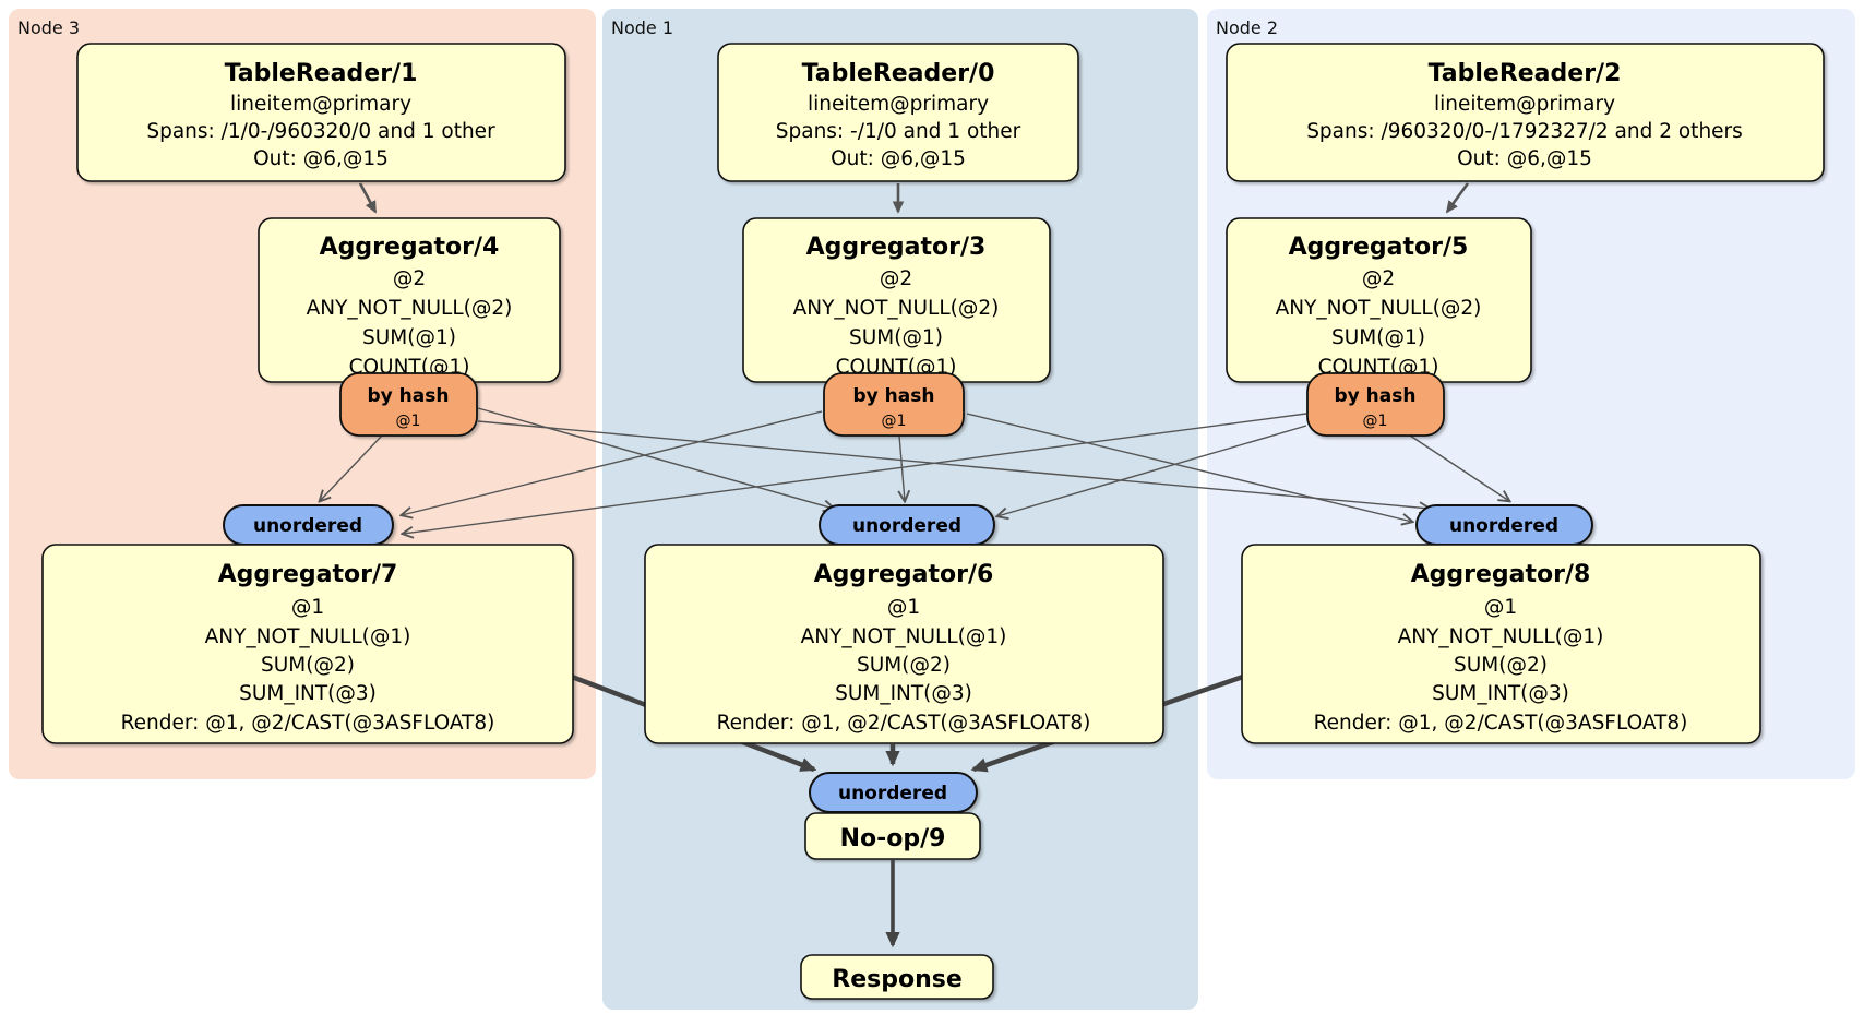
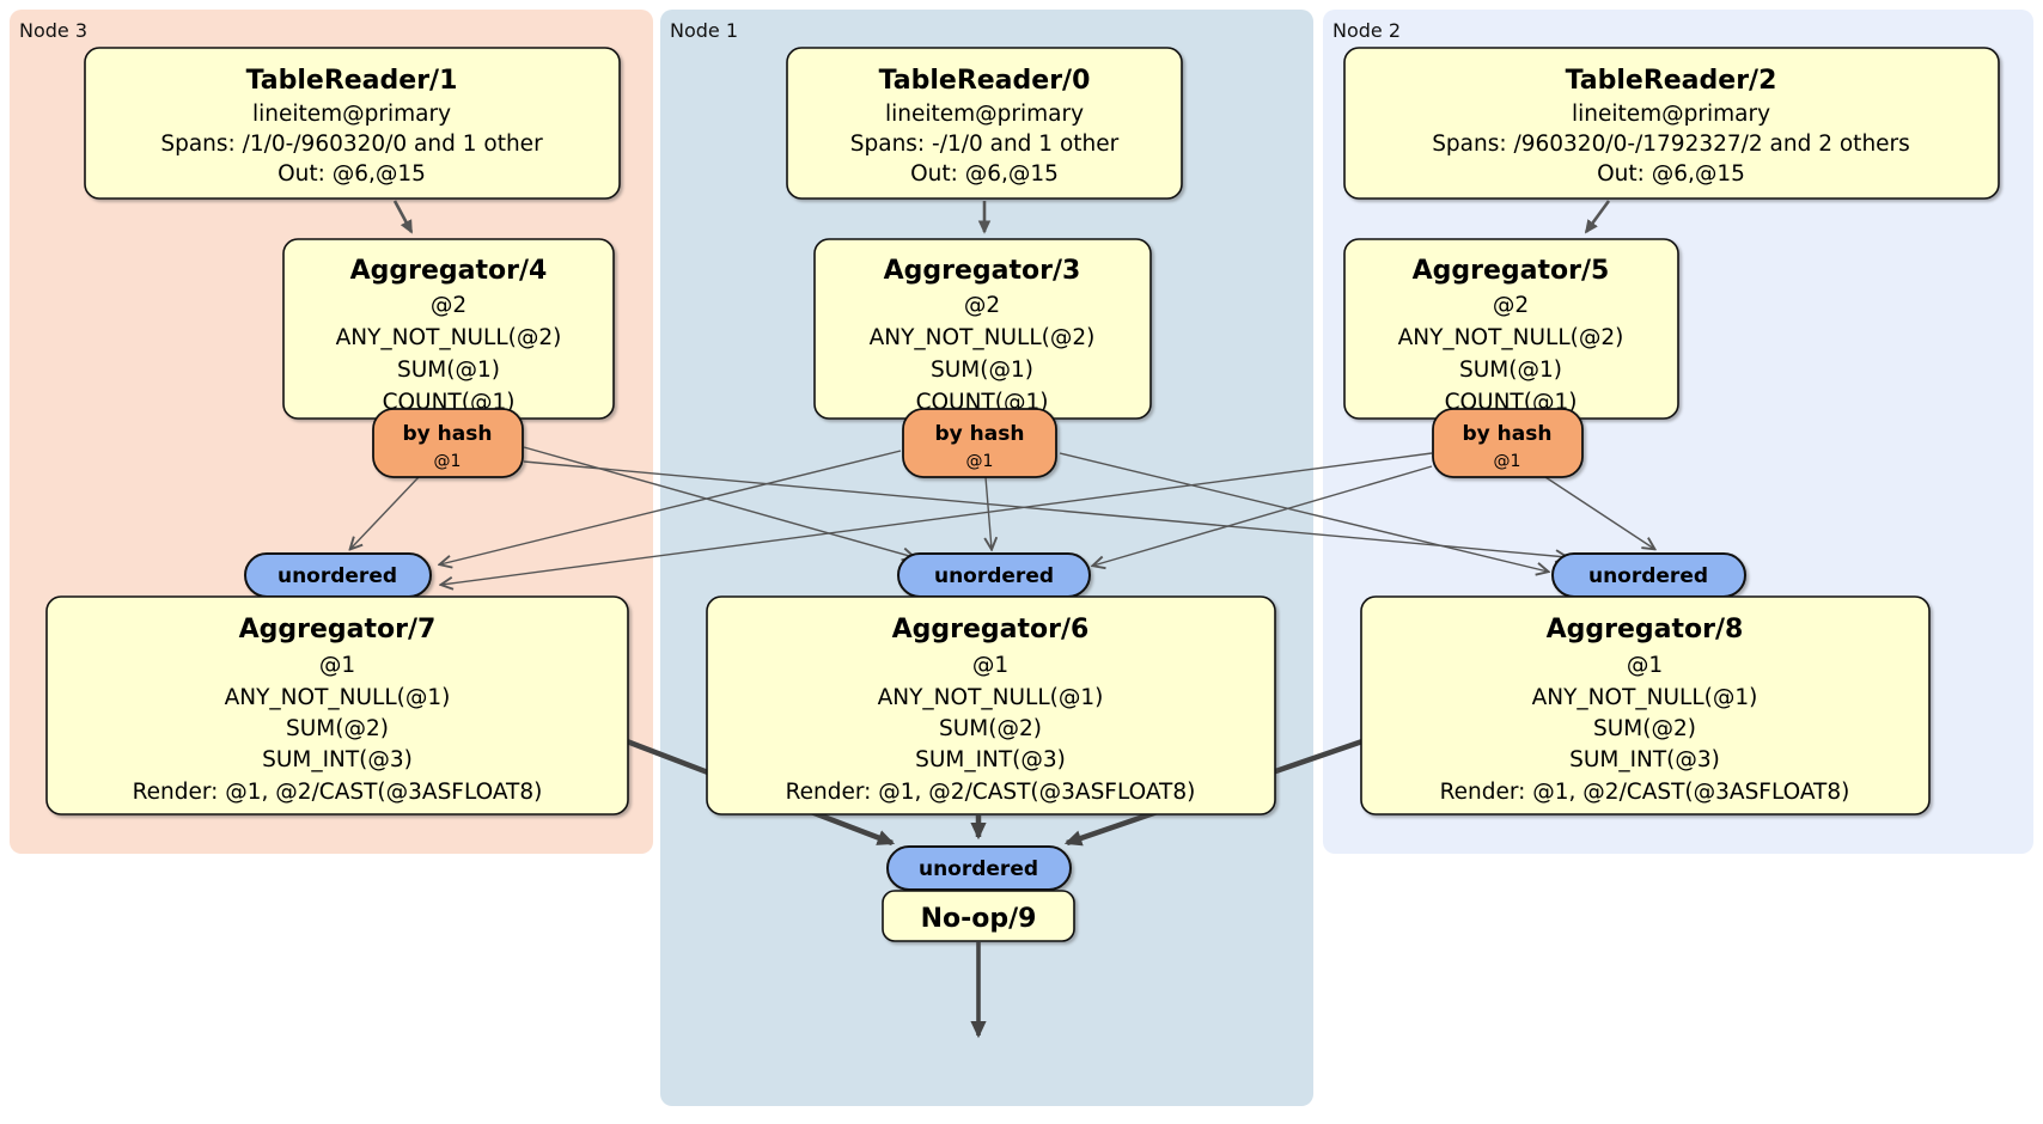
  Node 3
  Node 1
  Node 2
  TableReader/1
  lineitem@primary
  Spans: /1/0-/960320/0 and 1 other
  Out: @6,@15
  TableReader/0
  lineitem@primary
  Spans: -/1/0 and 1 other
  Out: @6,@15
  TableReader/2
  lineitem@primary
  Spans: /960320/0-/1792327/2 and 2 others
  Out: @6,@15
  Aggregator/4
  @2
  ANY_NOT_NULL(@2)
  SUM(@1)
  COUNT(@1)
  Aggregator/3
  @2
  ANY_NOT_NULL(@2)
  SUM(@1)
  COUNT(@1)
  Aggregator/5
  @2
  ANY_NOT_NULL(@2)
  SUM(@1)
  COUNT(@1)
  by hash
  @1
  by hash
  @1
  by hash
  @1
  unordered
  unordered
  unordered
  Aggregator/7
  @1
  ANY_NOT_NULL(@1)
  SUM(@2)
  SUM_INT(@3)
  Render: @1, @2/CAST(@3ASFLOAT8)
  Aggregator/6
  @1
  ANY_NOT_NULL(@1)
  SUM(@2)
  SUM_INT(@3)
  Render: @1, @2/CAST(@3ASFLOAT8)
  Aggregator/8
  @1
  ANY_NOT_NULL(@1)
  SUM(@2)
  SUM_INT(@3)
  Render: @1, @2/CAST(@3ASFLOAT8)
  unordered
  No-op/9
- Response
